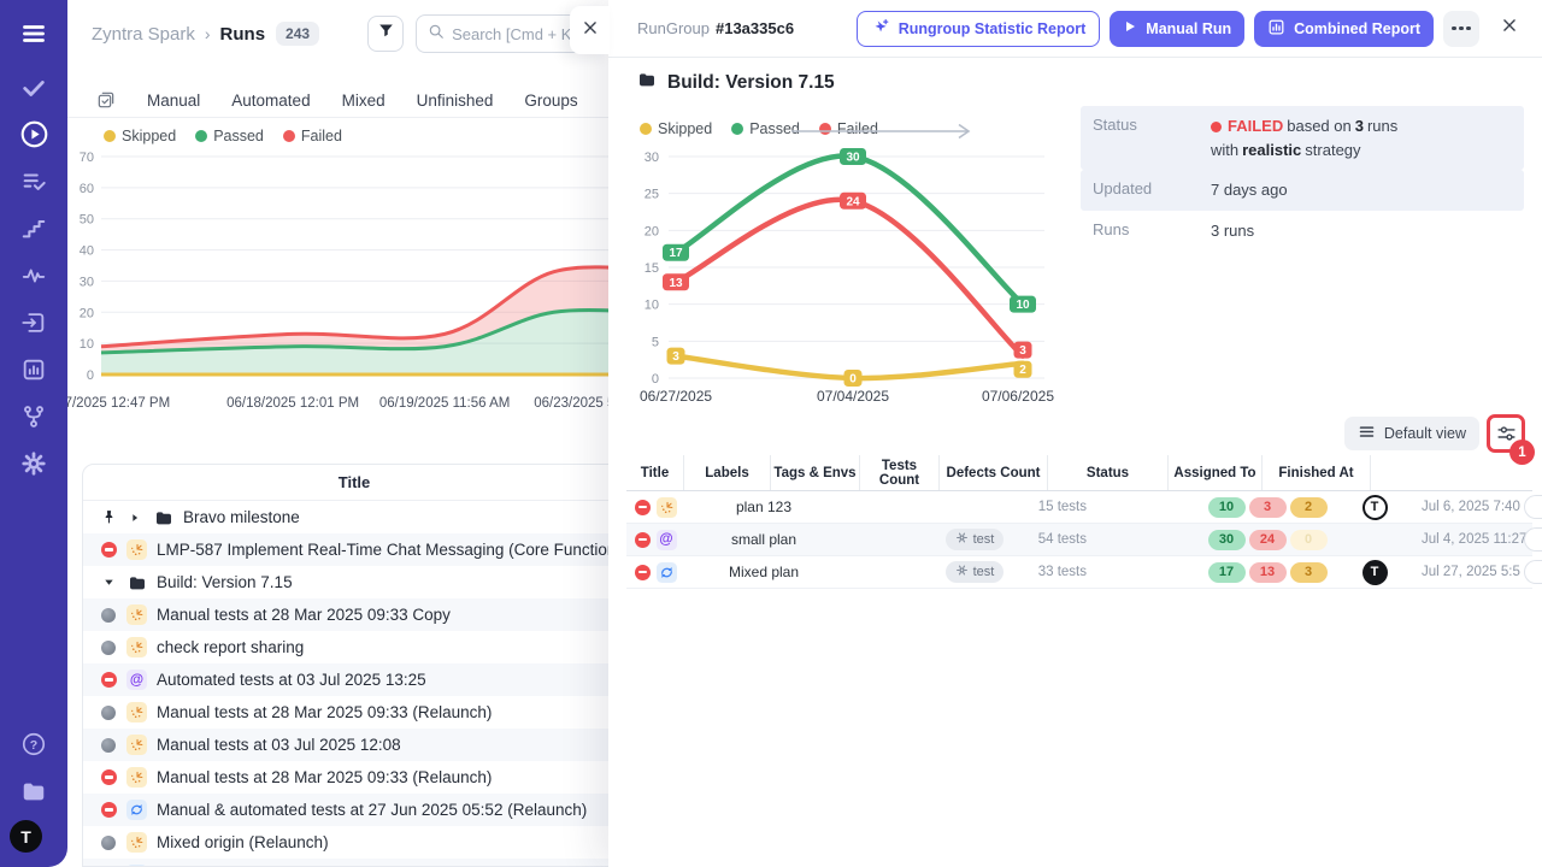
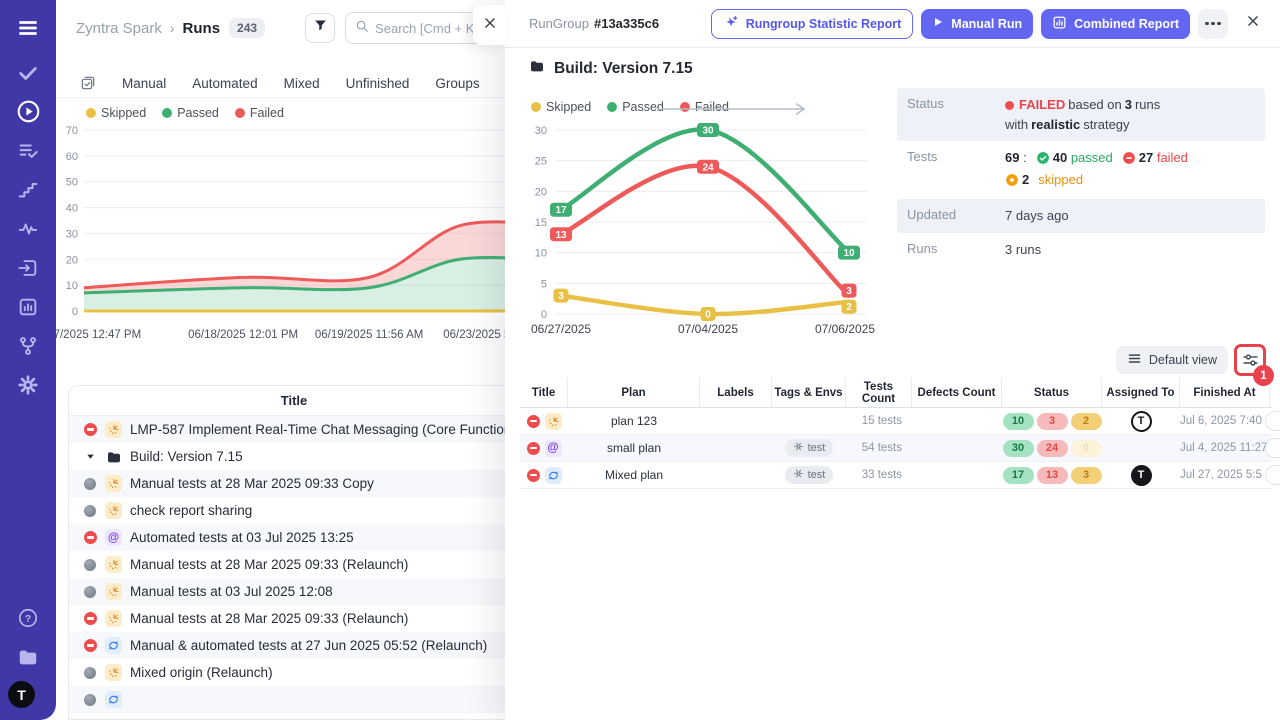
  ?
  T
  Zyntra Spark
  ›
  Runs
  243
  Search [Cmd + K
  Manual
  Automated
  Mixed
  Unfinished
  Groups
  Skipped
  Passed
  Failed
  0
  10
  20
  30
  40
  50
  60
  70
  7/2025 12:47 PM
  06/18/2025 12:01 PM
  06/19/2025 11:56 AM
  Title
- Bravo milestone
  LMP-587 Implement Real-Time Chat Messaging (Core Functio
  Build: Version 7.15
  Manual tests at 28 Mar 2025 09:33 Copy
  check report sharing
  @
  Automated tests at 03 Jul 2025 13:25
  Manual tests at 28 Mar 2025 09:33 (Relaunch)
  Manual tests at 03 Jul 2025 12:08
  Manual tests at 28 Mar 2025 09:33 (Relaunch)
  Manual & automated tests at 27 Jun 2025 05:52 (Relaunch)
  Mixed origin (Relaunch)
  RunGroup
  #13a335c6
  Rungroup Statistic Report
  Manual Run
  Combined Report
  Build: Version 7.15
  Skipped
  Passed
  Failed
  0
  5
  10
  15
  20
  25
  30
  3
  0
  2
  17
  30
  10
  13
  24
  3
  06/27/2025
  07/04/2025
  07/06/2025
  Status
  FAILED based on 3 runs with realistic strategy
+ Tests
+ 69 : 40 passed 27 failed2 skipped
  Updated
  7 days ago
  Runs
  3 runs
  Default view
  1
  Title
+ Plan
  Labels
  Tags & Envs
  Tests Count
  Defects Count
  Status
  Assigned To
  Finished At
  plan 123
  15 tests
  10
  3
  2
  T
  Jul 6, 2025 7:40
  @
  small plan
  test
  54 tests
  30
  24
  0
  Jul 4, 2025 11:2
  Mixed plan
  test
  33 tests
  17
  13
  3
  T
  Jul 27, 2025 5:5
